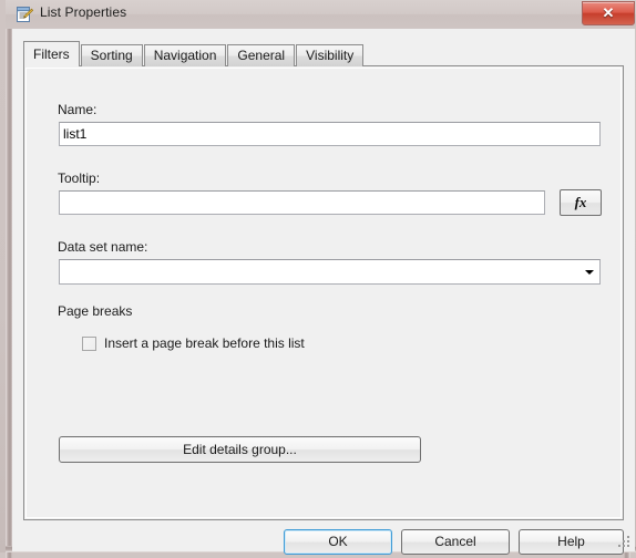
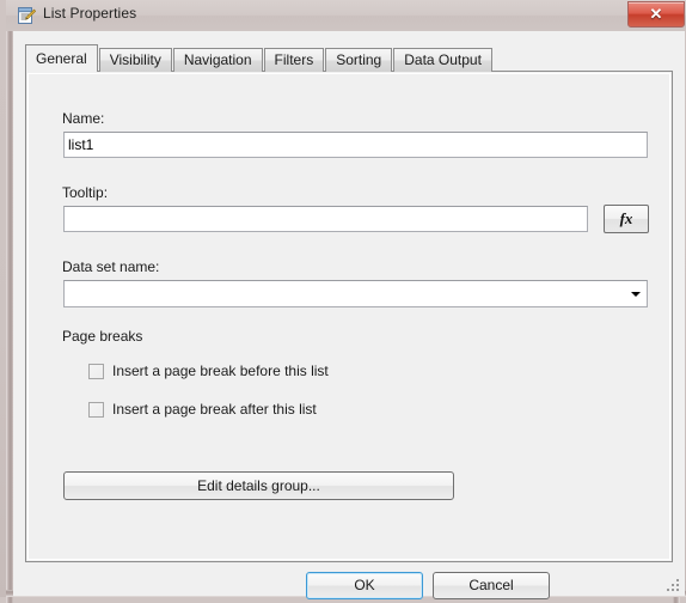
  List Properties
  ✕
- Filters
+ General
- Sorting
+ Visibility
  Navigation
- General
+ Filters
- Visibility
+ Sorting
+ Data Output
  Name:
  list1
  Tooltip:
  fx
  Data set name:
  Page breaks
  Insert a page break before this list
+ Insert a page break after this list
  Edit details group...
  OK
  Cancel
- Help
